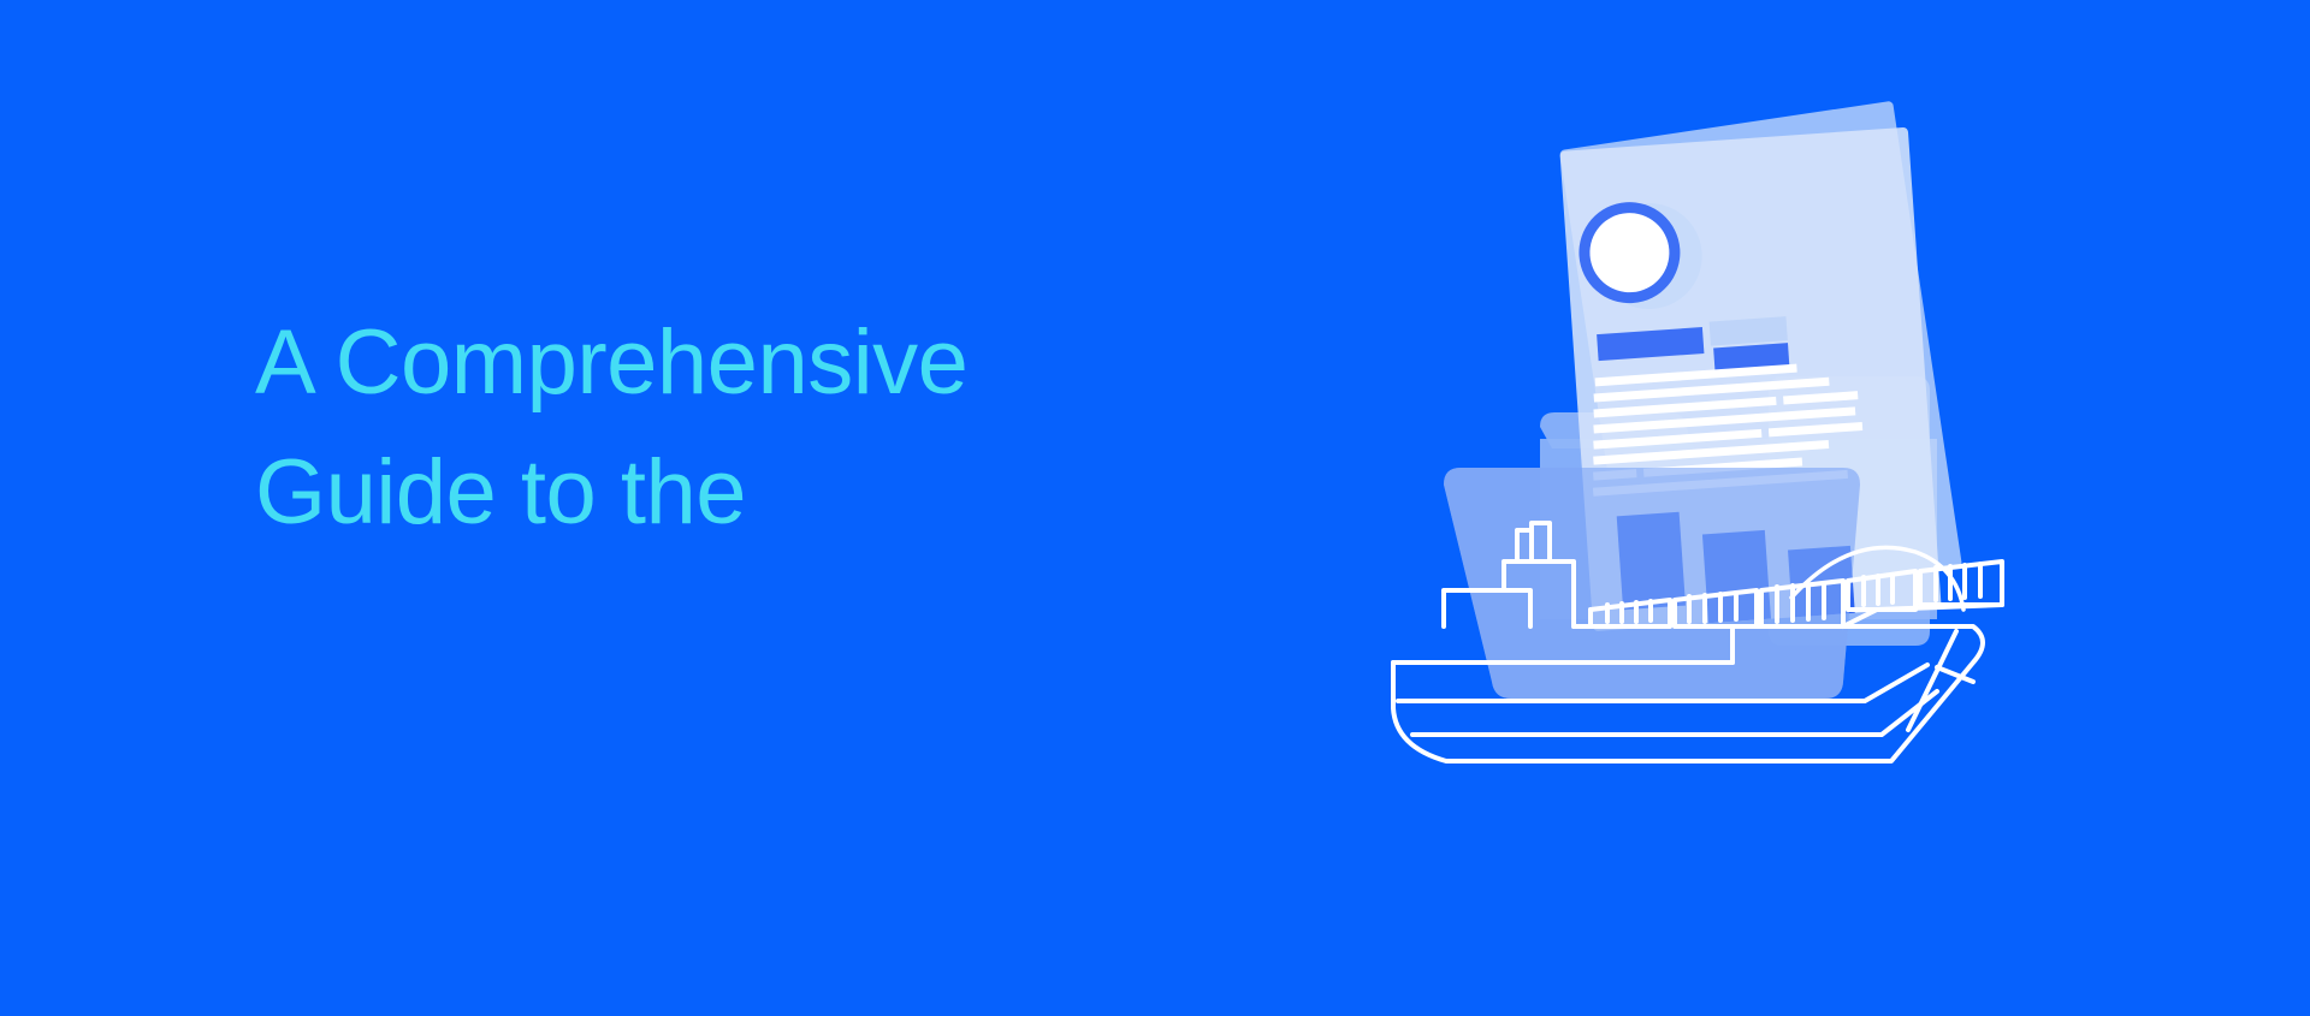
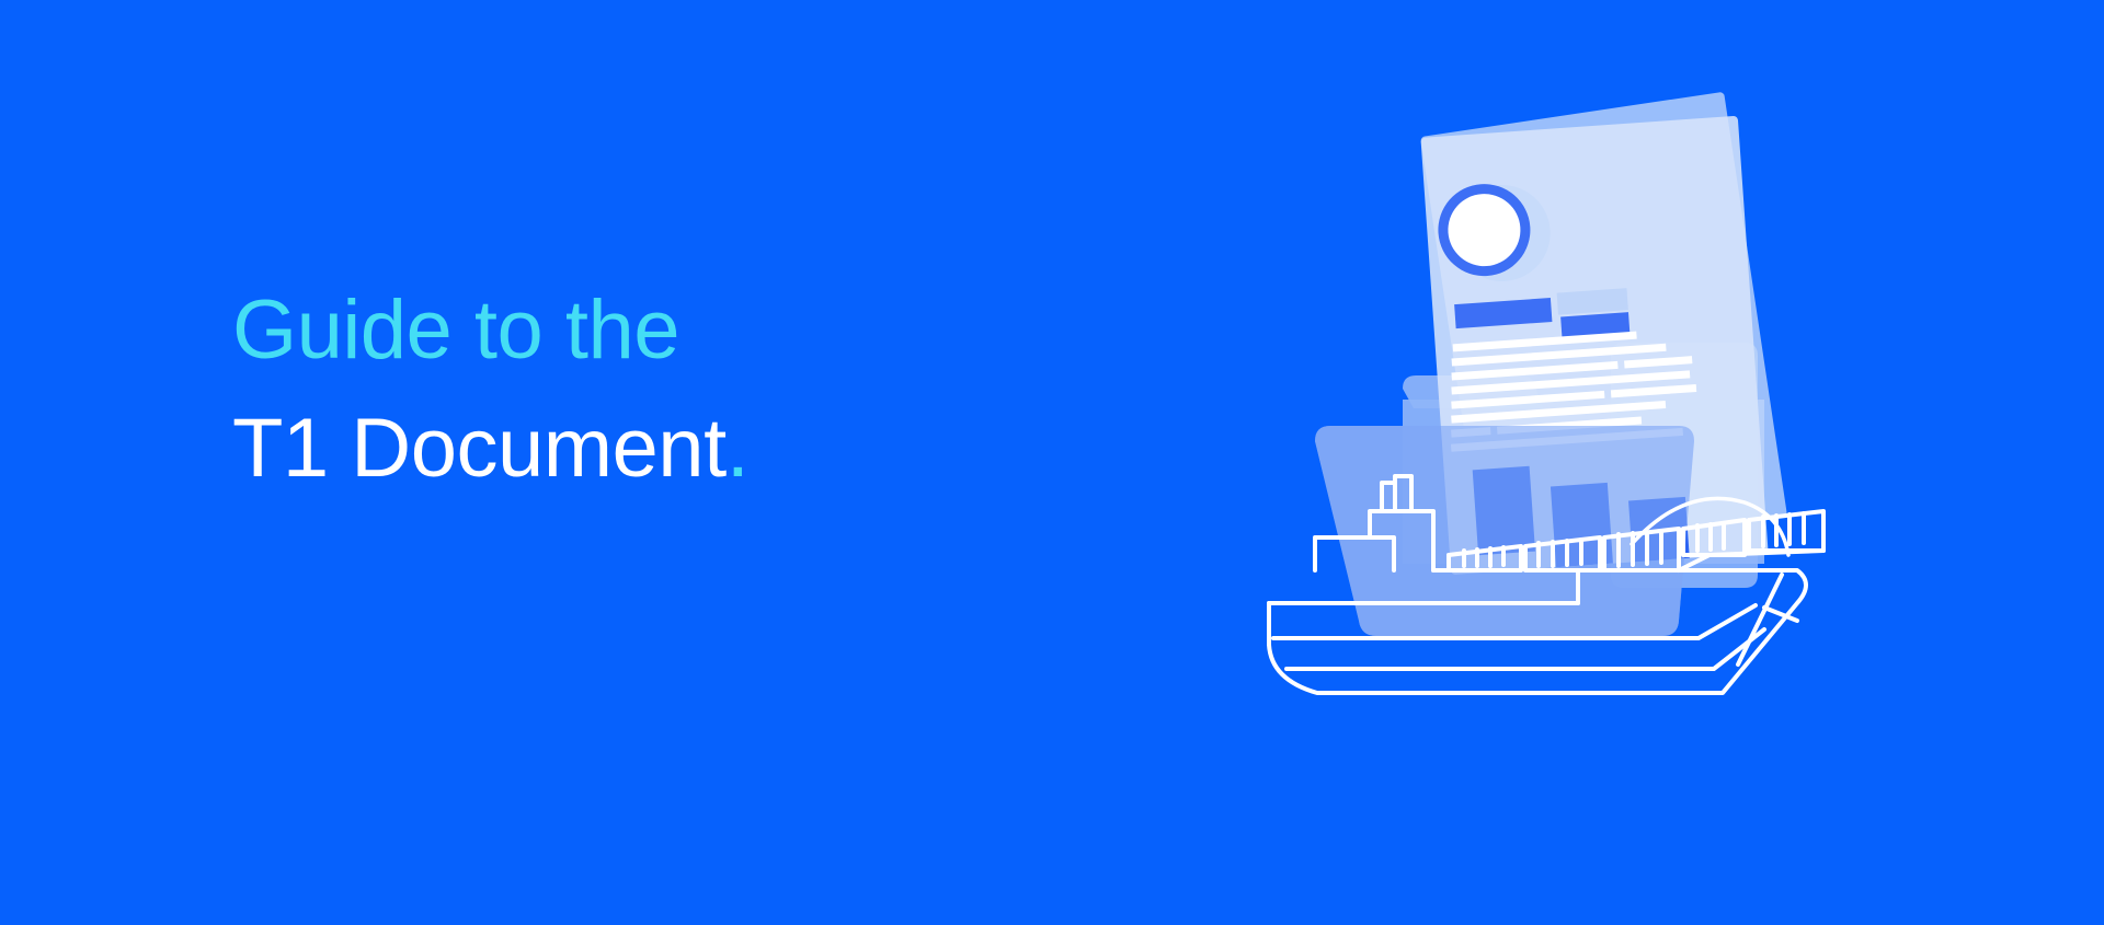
- A Comprehensive
  Guide to the
+ T1 Document.
